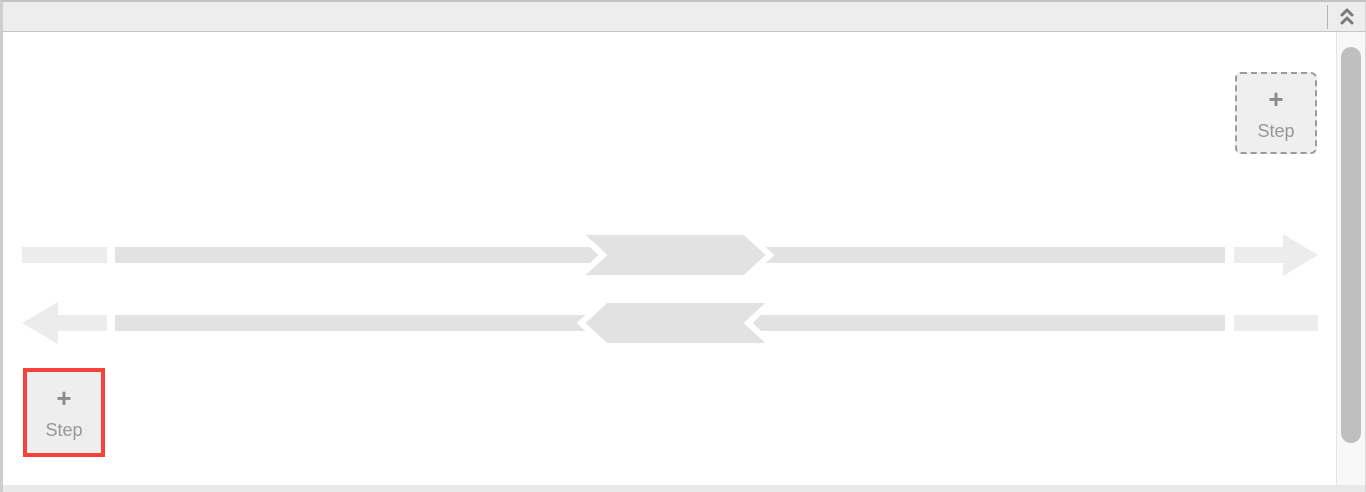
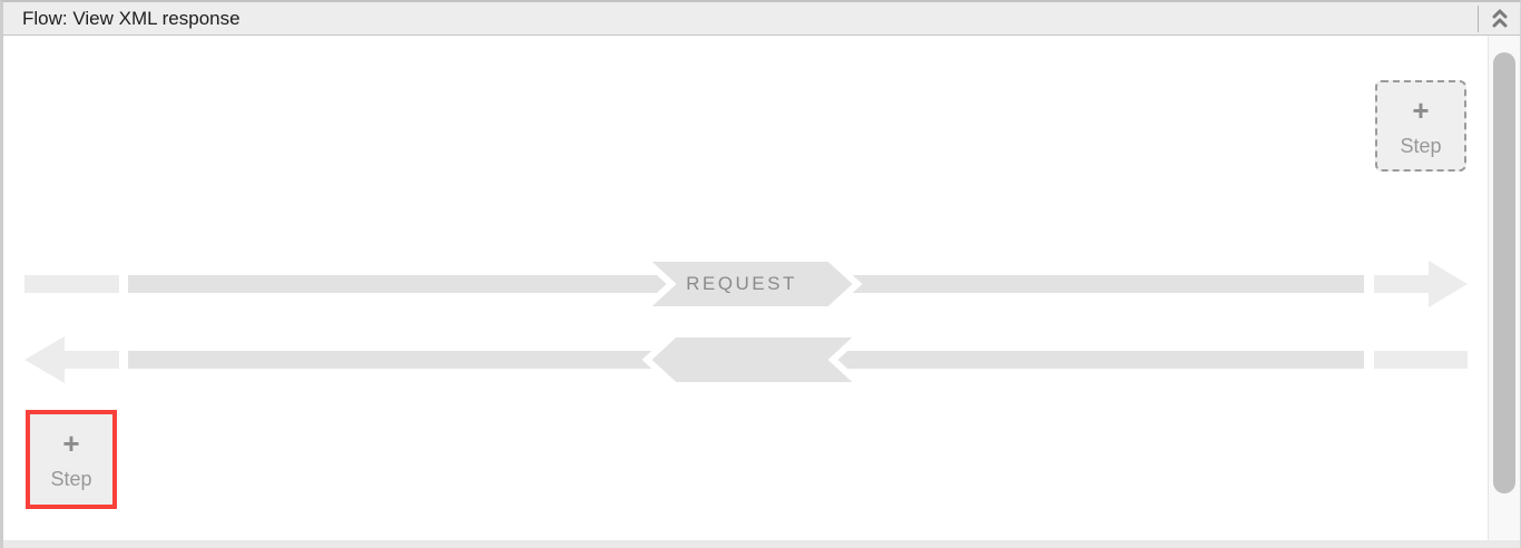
+ Flow: View XML response
+ REQUEST
  +
  Step
  +
  Step
